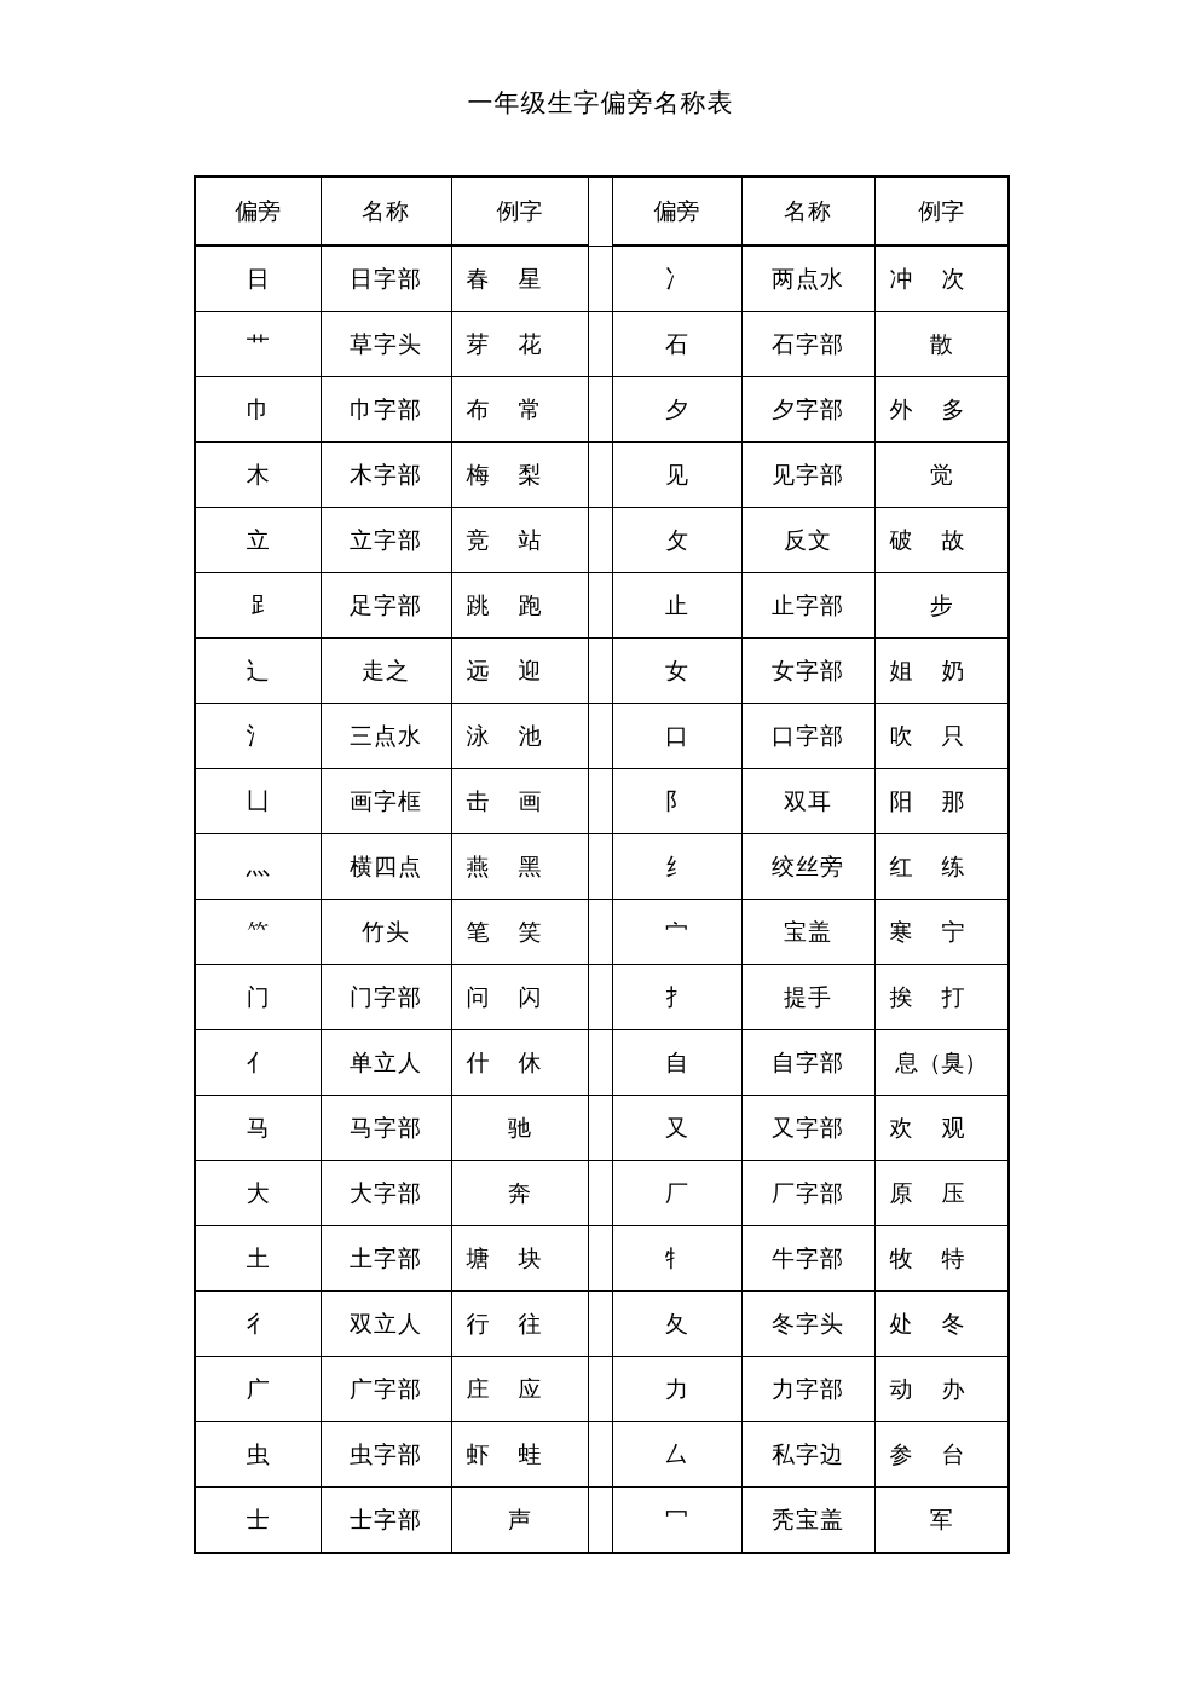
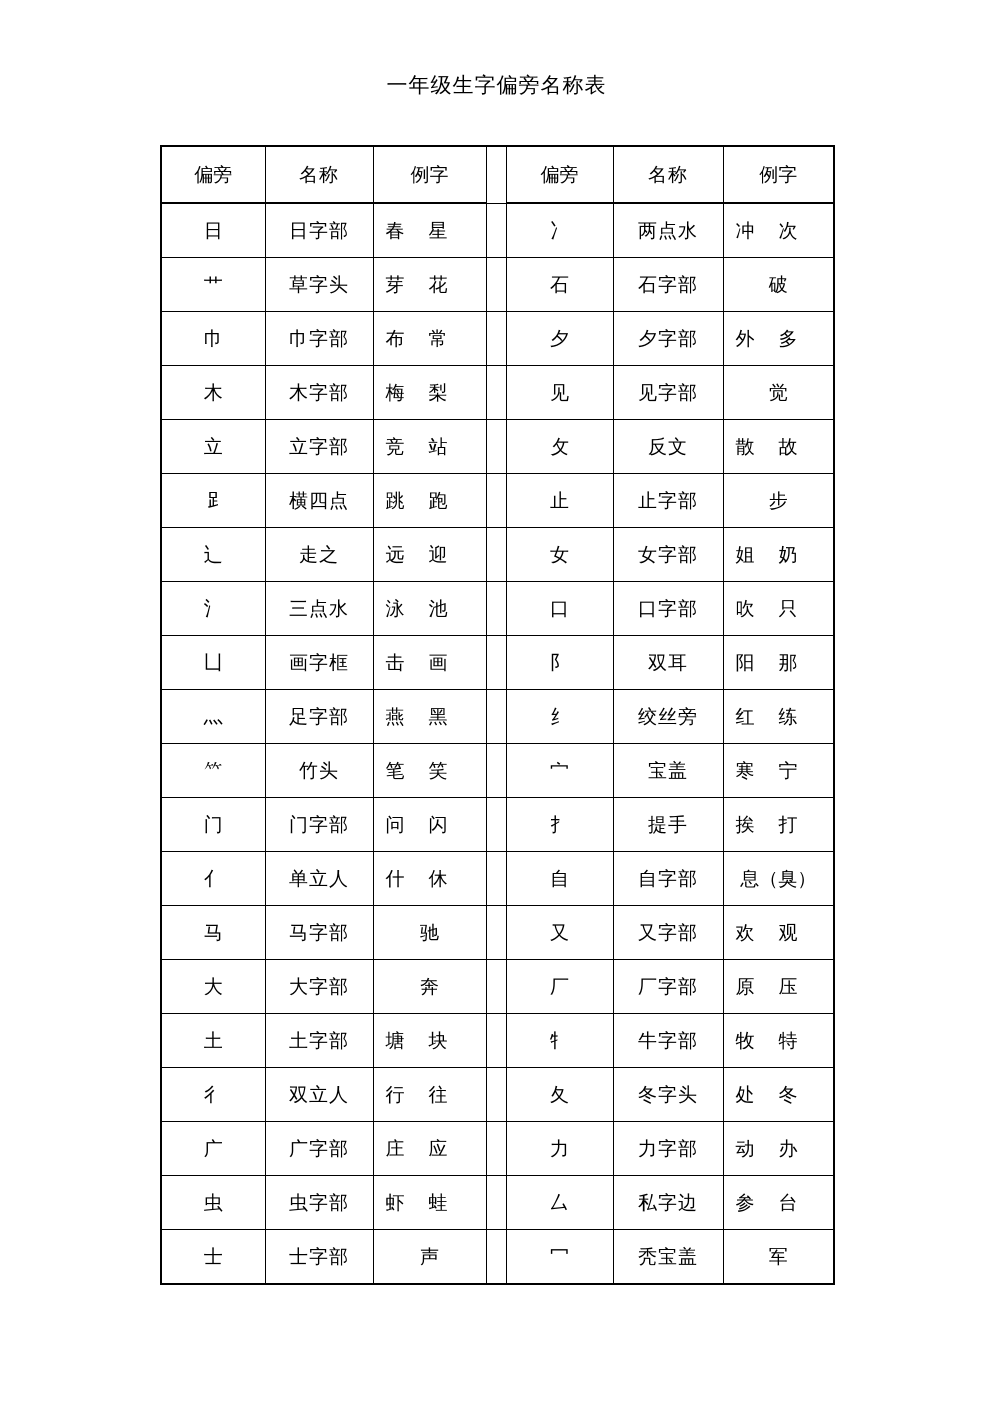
  一年级生字偏旁名称表
  偏旁	名称	例字		偏旁	名称	例字
  日	日字部	春 星		冫	两点水	冲 次
- 艹	草字头	芽 花		石	石字部	散
+ 艹	草字头	芽 花		石	石字部	破
  巾	巾字部	布 常		夕	夕字部	外 多
  木	木字部	梅 梨		见	见字部	觉
- 立	立字部	竞 站		攵	反文	破 故
+ 立	立字部	竞 站		攵	反文	散 故
- 𧾷	足字部	跳 跑		止	止字部	步
+ 𧾷	横四点	跳 跑		止	止字部	步
  辶	走之	远 迎		女	女字部	姐 奶
  氵	三点水	泳 池		口	口字部	吹 只
  凵	画字框	击 画		阝	双耳	阳 那
- 灬	横四点	燕 黑		纟	绞丝旁	红 练
+ 灬	足字部	燕 黑		纟	绞丝旁	红 练
  𥫗	竹头	笔 笑		宀	宝盖	寒 宁
  门	门字部	问 闪		扌	提手	挨 打
  亻	单立人	什 休		自	自字部	息（臭）
  马	马字部	驰		又	又字部	欢 观
  大	大字部	奔		厂	厂字部	原 压
  土	土字部	塘 块		牜	牛字部	牧 特
  彳	双立人	行 往		夂	冬字头	处 冬
  广	广字部	庄 应		力	力字部	动 办
  虫	虫字部	虾 蛙		厶	私字边	参 台
  士	士字部	声		冖	秃宝盖	军
